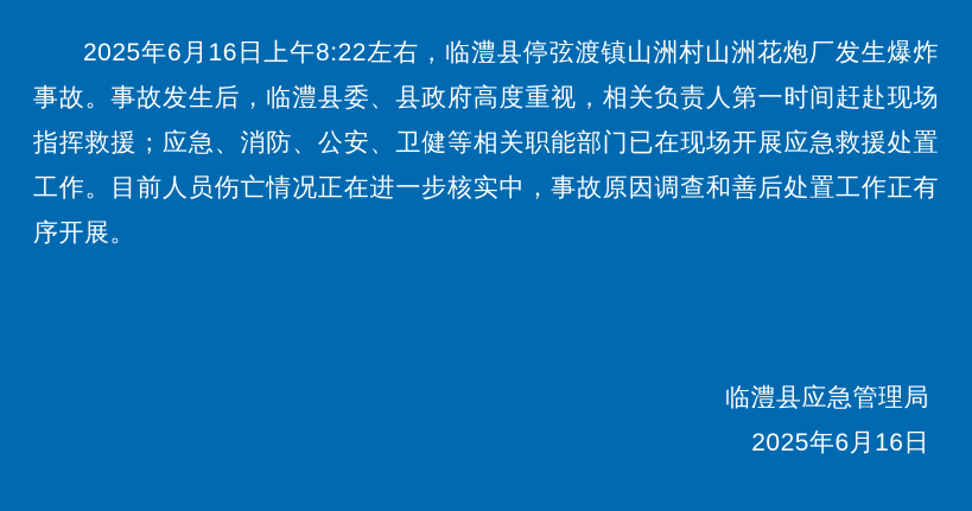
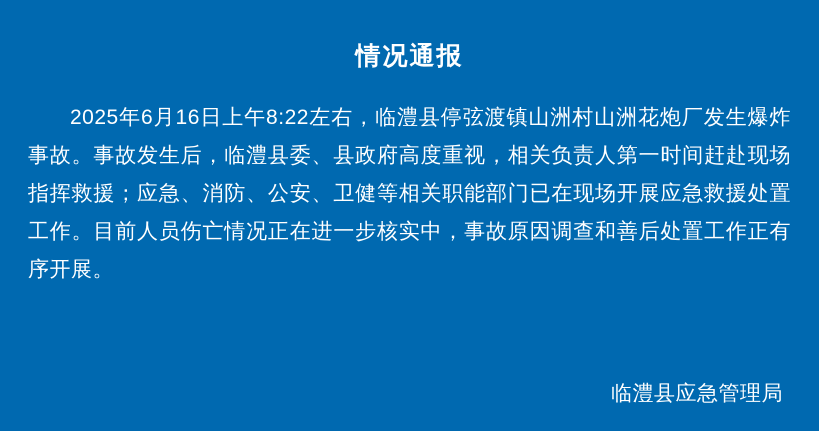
+ 情况通报
  2025年6月16日上午8:22左右，临澧县停弦渡镇山洲村山洲花炮厂发生爆炸事故。事故发生后，临澧县委、县政府高度重视，相关负责人第一时间赶赴现场指挥救援；应急、消防、公安、卫健等相关职能部门已在现场开展应急救援处置工作。目前人员伤亡情况正在进一步核实中，事故原因调查和善后处置工作正有序开展。
  临澧县应急管理局
- 2025年6月16日
